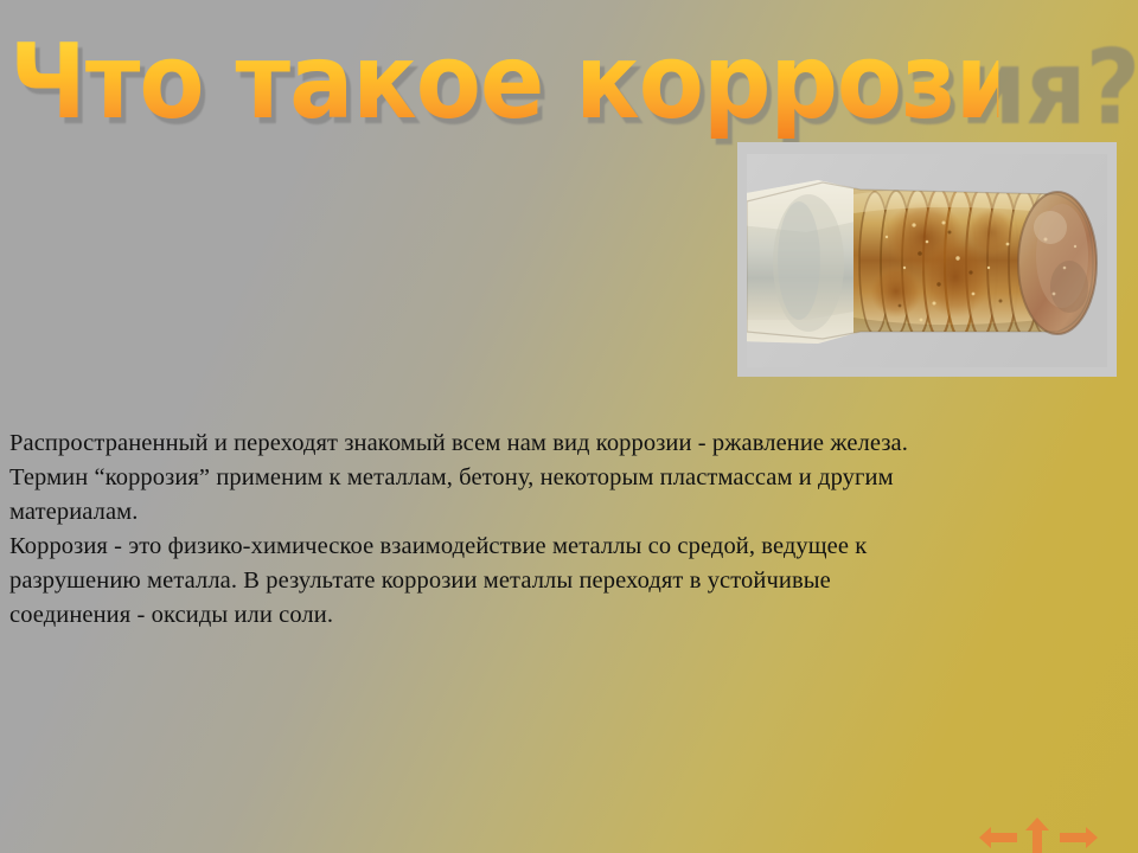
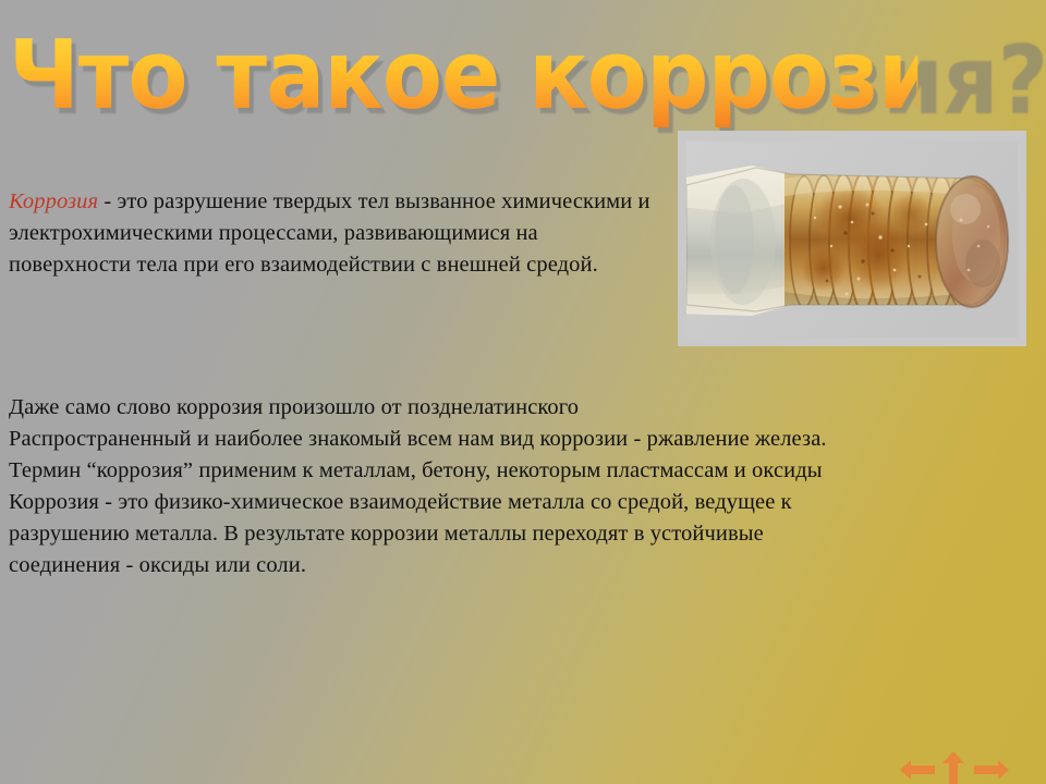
  Что такое коррозия?
+ Коррозия - это разрушение твердых тел вызванное химическими и электрохимическими процессами, развивающимися на поверхности тела при его взаимодействии с внешней средой.
+ Даже само слово коррозия произошло от позднелатинского
- Распространенный и переходят знакомый всем нам вид коррозии - ржавление железа.
+ Распространенный и наиболее знакомый всем нам вид коррозии - ржавление железа.
- Термин “коррозия” применим к металлам, бетону, некоторым пластмассам и другим
+ Термин “коррозия” применим к металлам, бетону, некоторым пластмассам и оксиды
- материалам.
- Коррозия - это физико-химическое взаимодействие металлы со средой, ведущее к
+ Коррозия - это физико-химическое взаимодействие металла со средой, ведущее к
  разрушению металла. В результате коррозии металлы переходят в устойчивые
  соединения - оксиды или соли.
